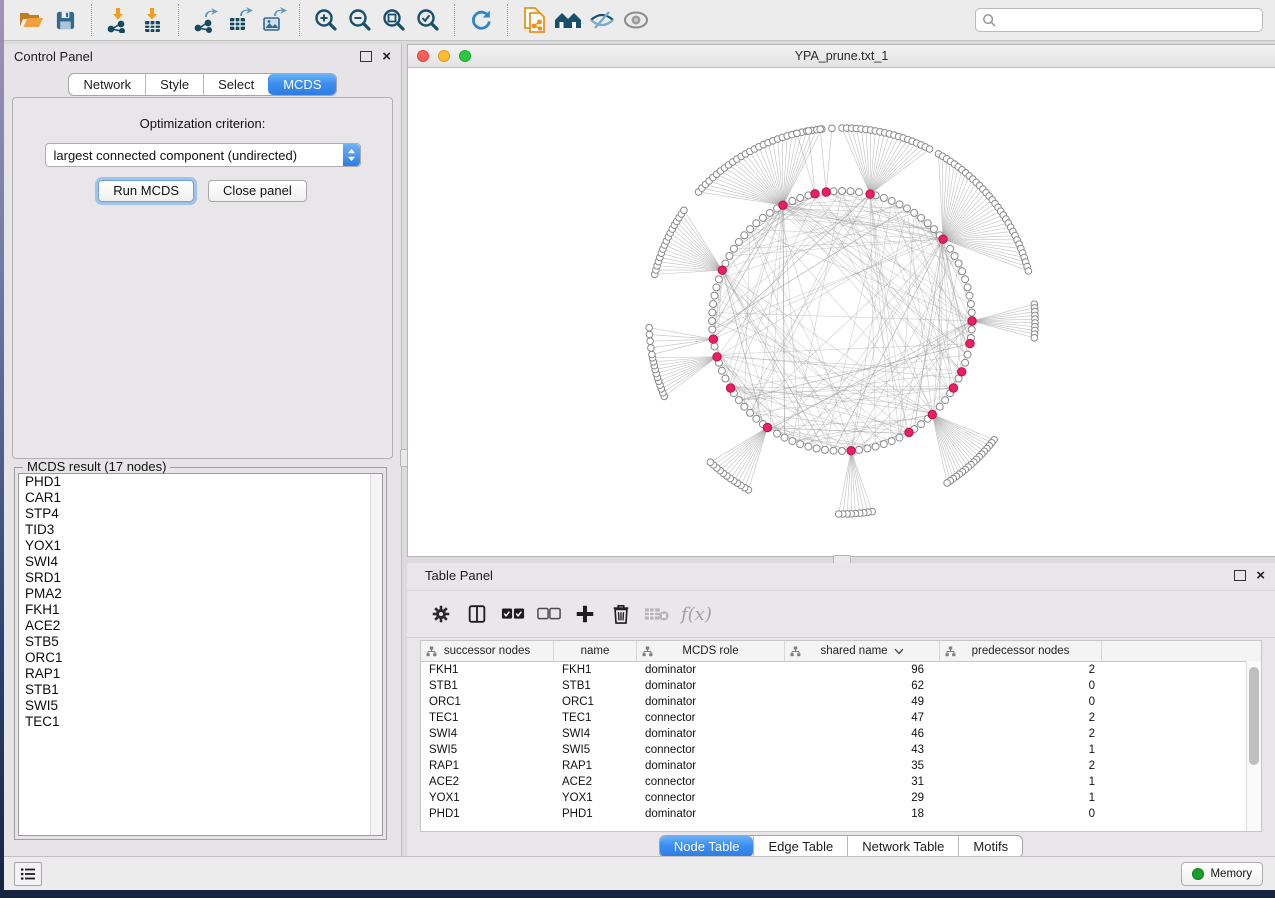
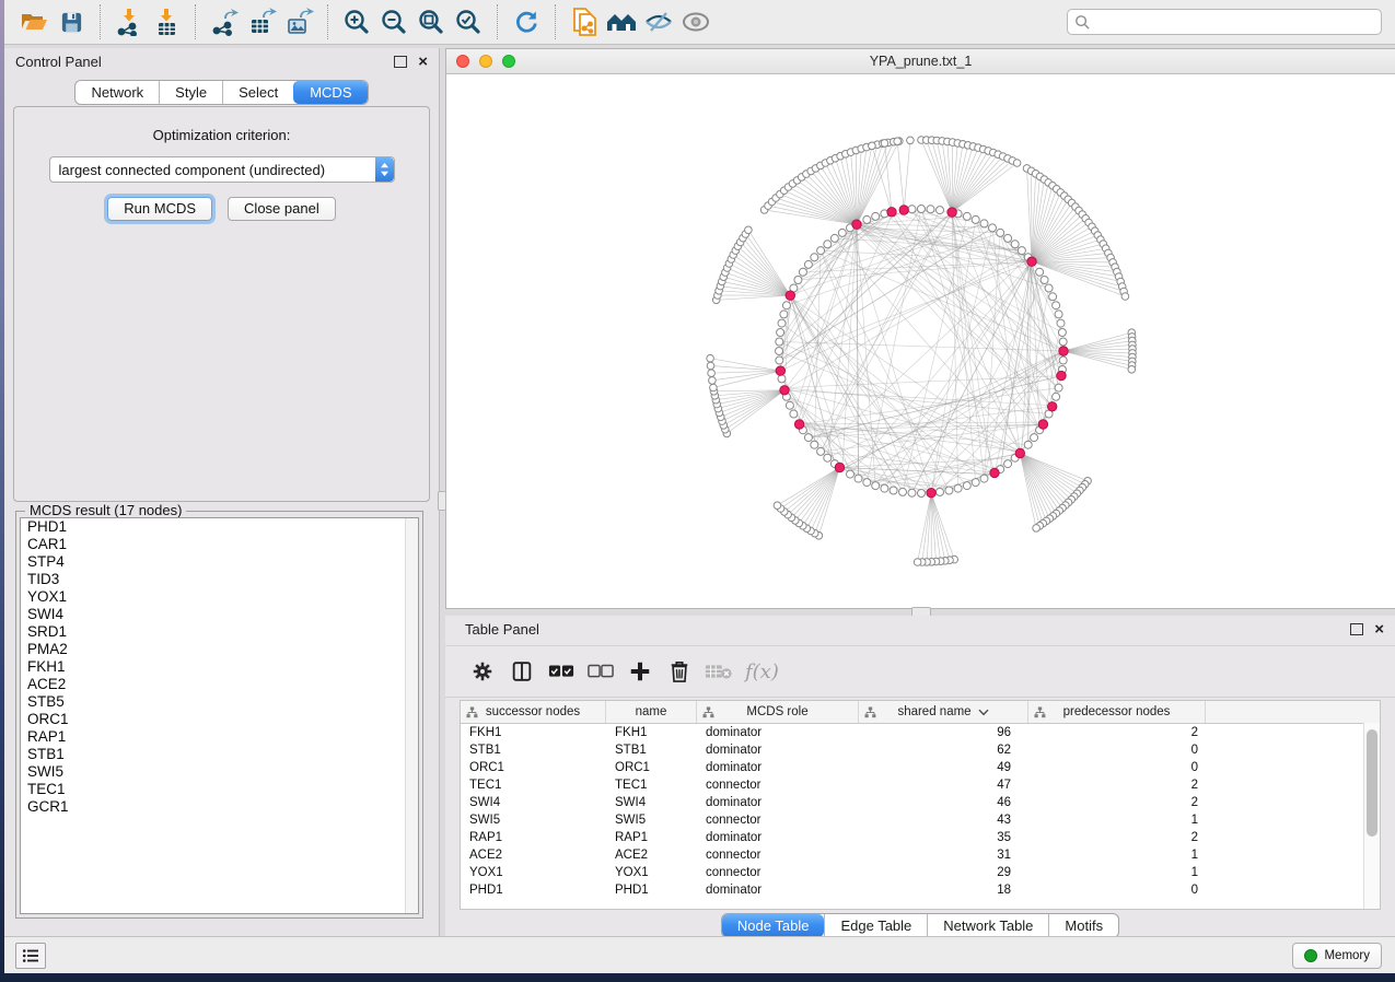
  Control Panel
  ×
  Network
  Style
  Select
  MCDS
  Optimization criterion:
  largest connected component (undirected)
  Run MCDS
  Close panel
  MCDS result (17 nodes)
  PHD1
  CAR1
  STP4
  TID3
  YOX1
  SWI4
  SRD1
  PMA2
  FKH1
  ACE2
  STB5
  ORC1
  RAP1
  STB1
  SWI5
  TEC1
+ GCR1
  YPA_prune.txt_1
  Table Panel
  ×
  f(x)
  successor nodes
  name
  MCDS role
  shared name
  predecessor nodes
  FKH1
  FKH1
  dominator
  96
  2
  STB1
  STB1
  dominator
  62
  0
  ORC1
  ORC1
  dominator
  49
  0
  TEC1
  TEC1
  connector
  47
  2
  SWI4
  SWI4
  dominator
  46
  2
  SWI5
  SWI5
  connector
  43
  1
  RAP1
  RAP1
  dominator
  35
  2
  ACE2
  ACE2
  connector
  31
  1
  YOX1
  YOX1
  connector
  29
  1
  PHD1
  PHD1
  dominator
  18
  0
  Node Table
  Edge Table
  Network Table
  Motifs
  Memory
